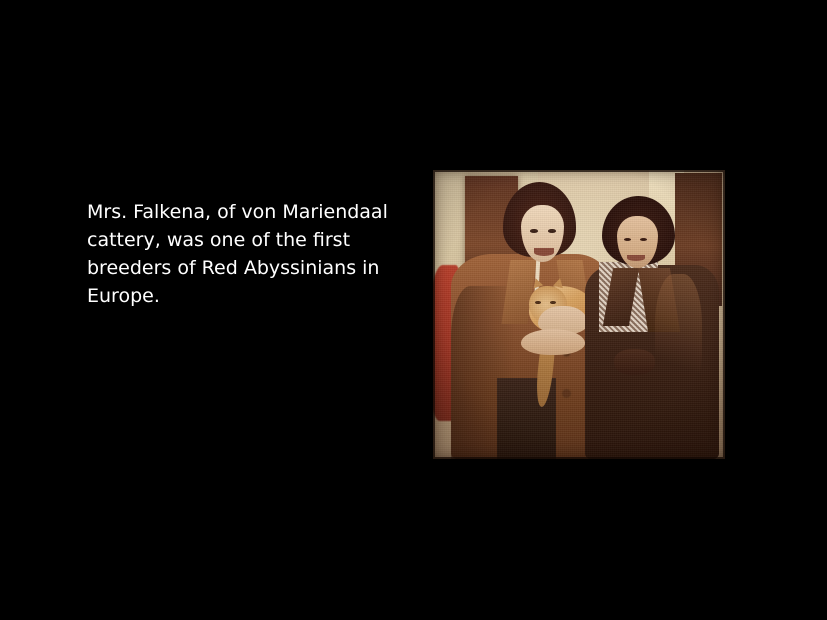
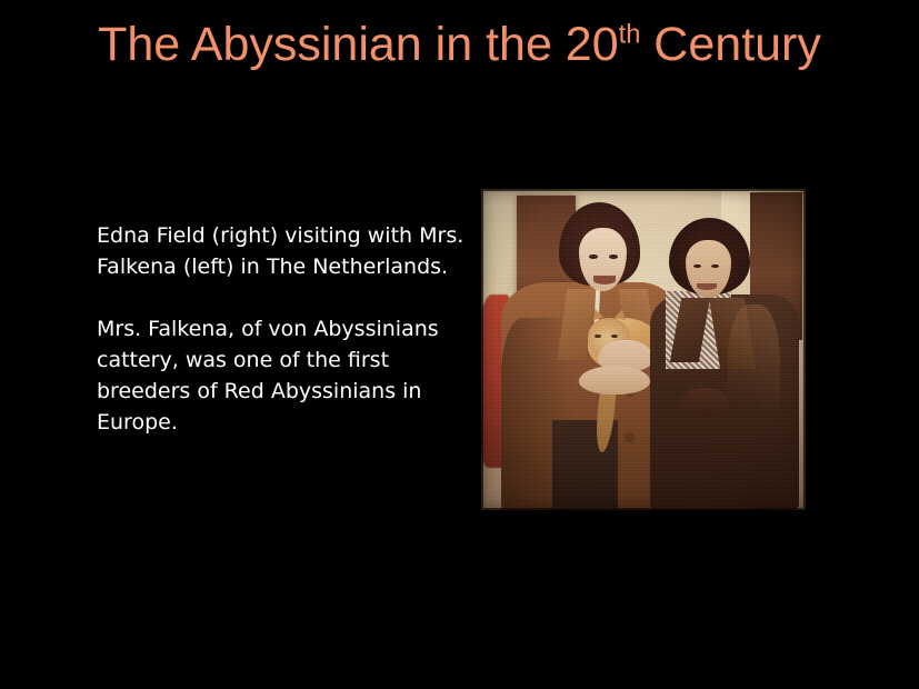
+ The Abyssinian in the 20th Century
+ Edna Field (right) visiting with Mrs. Falkena (left) in The Netherlands.
- Mrs. Falkena, of von Mariendaal cattery, was one of the first breeders of Red Abyssinians in Europe.
+ Mrs. Falkena, of von Abyssinians cattery, was one of the first breeders of Red Abyssinians in Europe.
